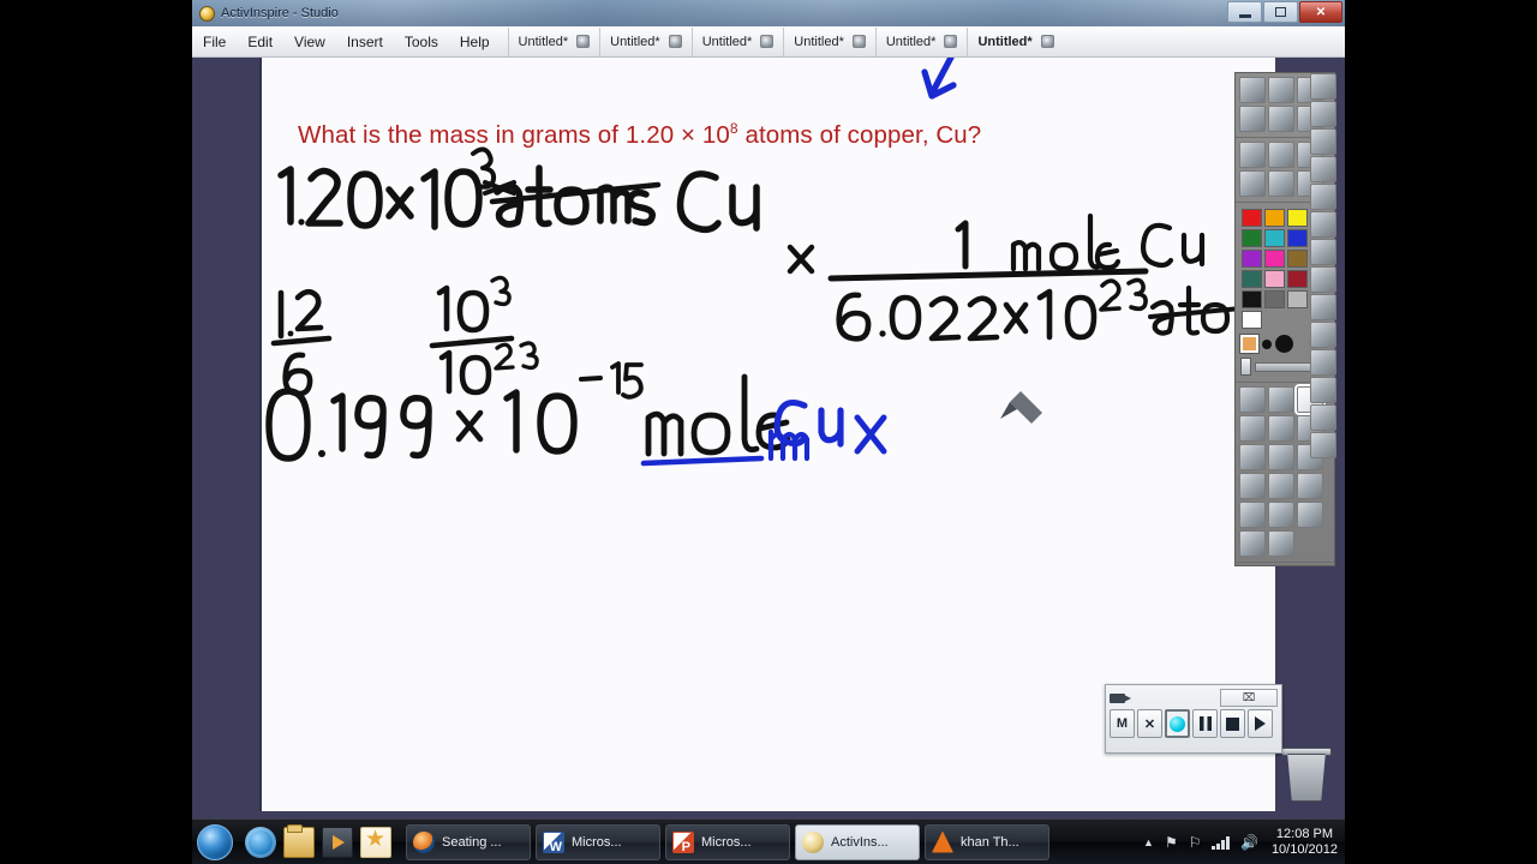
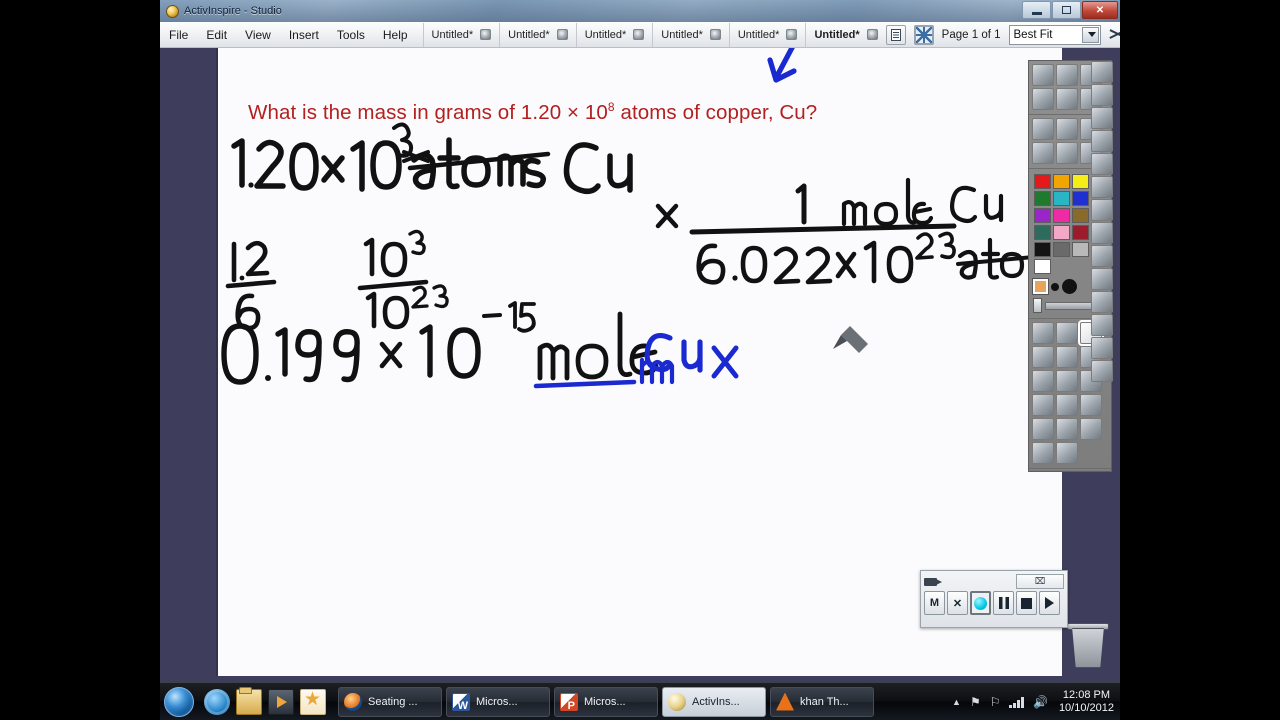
  ActivInspire - Studio
  ✕
  File
  Edit
  View
  Insert
  Tools
  Help
  Untitled*
  Untitled*
  Untitled*
  Untitled*
  Untitled*
  Untitled*
+ Page 1 of 1
+ Best Fit
  What is the mass in grams of 1.20 × 108 atoms of copper, Cu?
  ⌧
  M
  ✕
  Seating ...
  Micros...
  Micros...
  ActivIns...
  khan Th...
  ▲
  ⚑
  ⚐
  🔊
  12:08 PM
  10/10/2012
